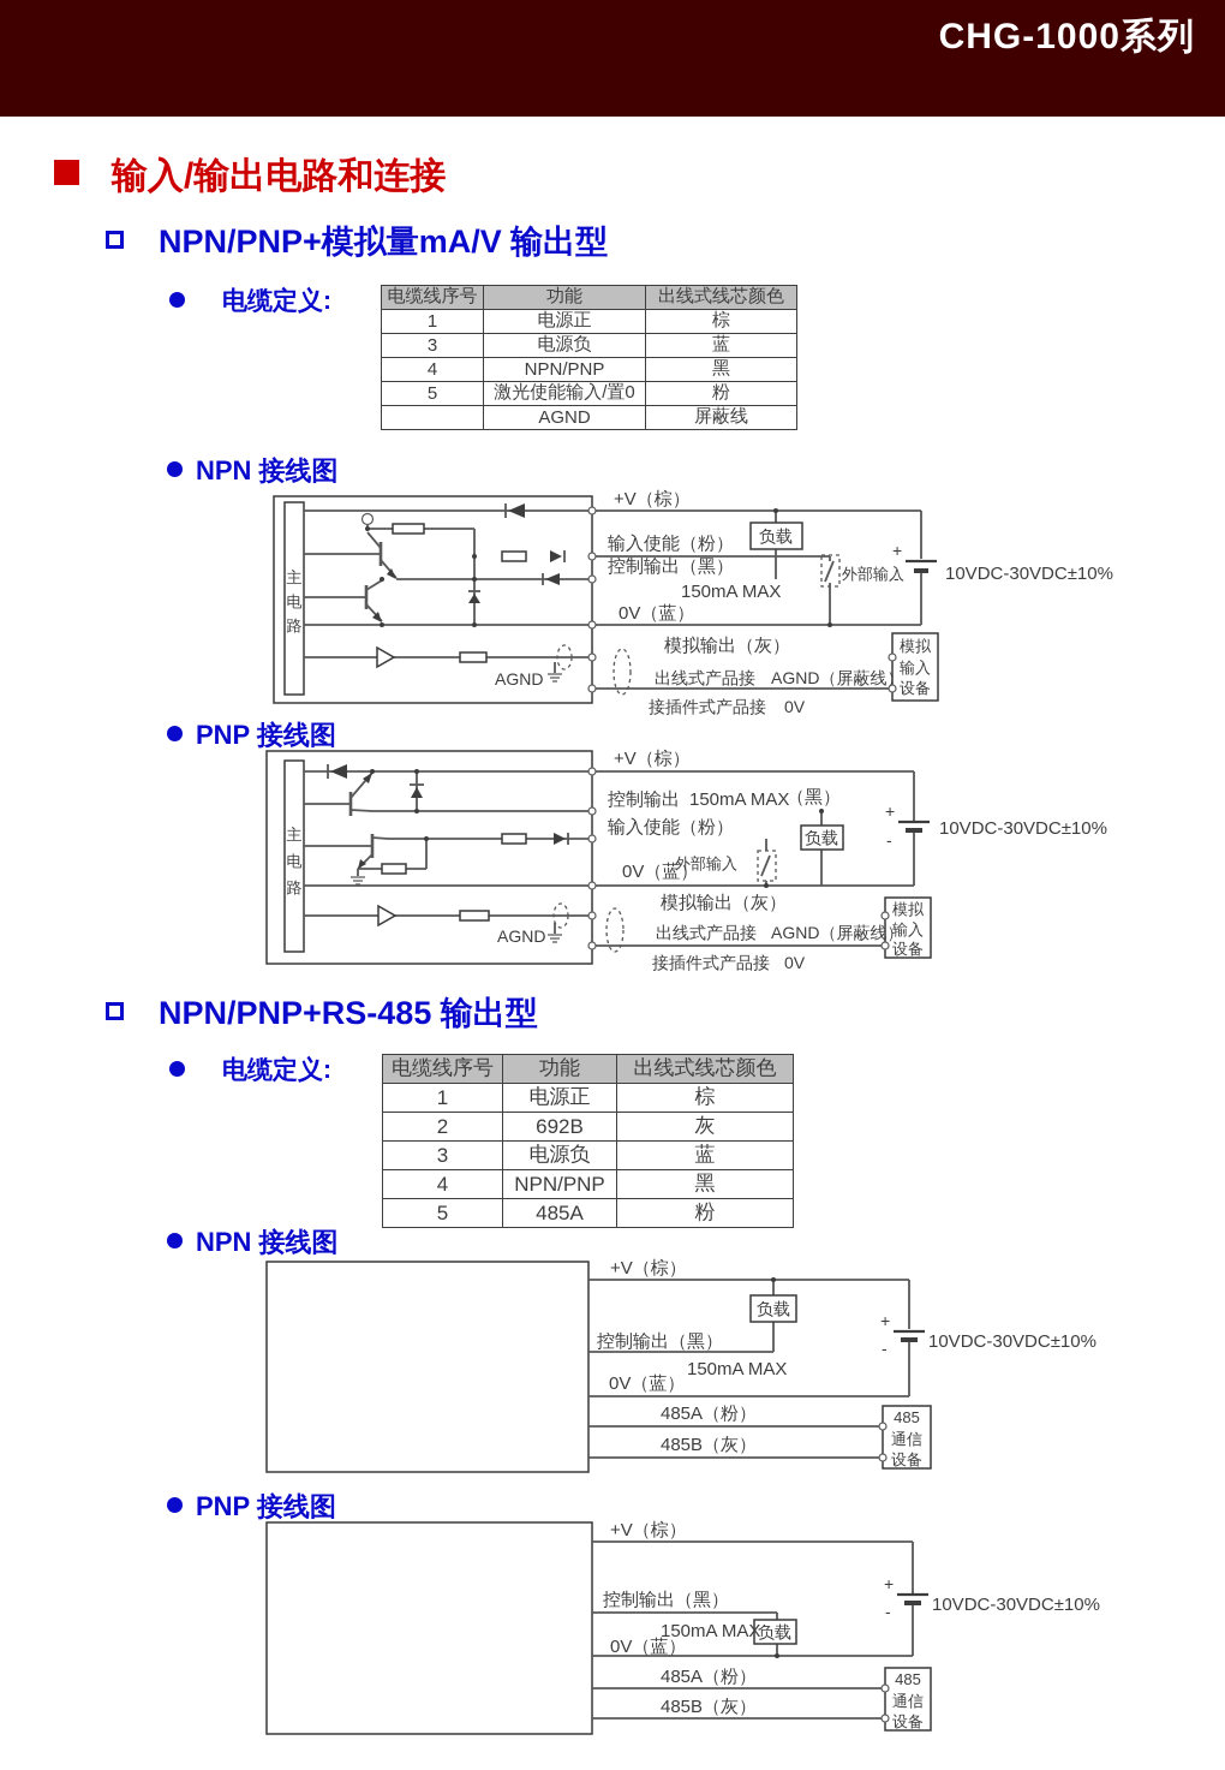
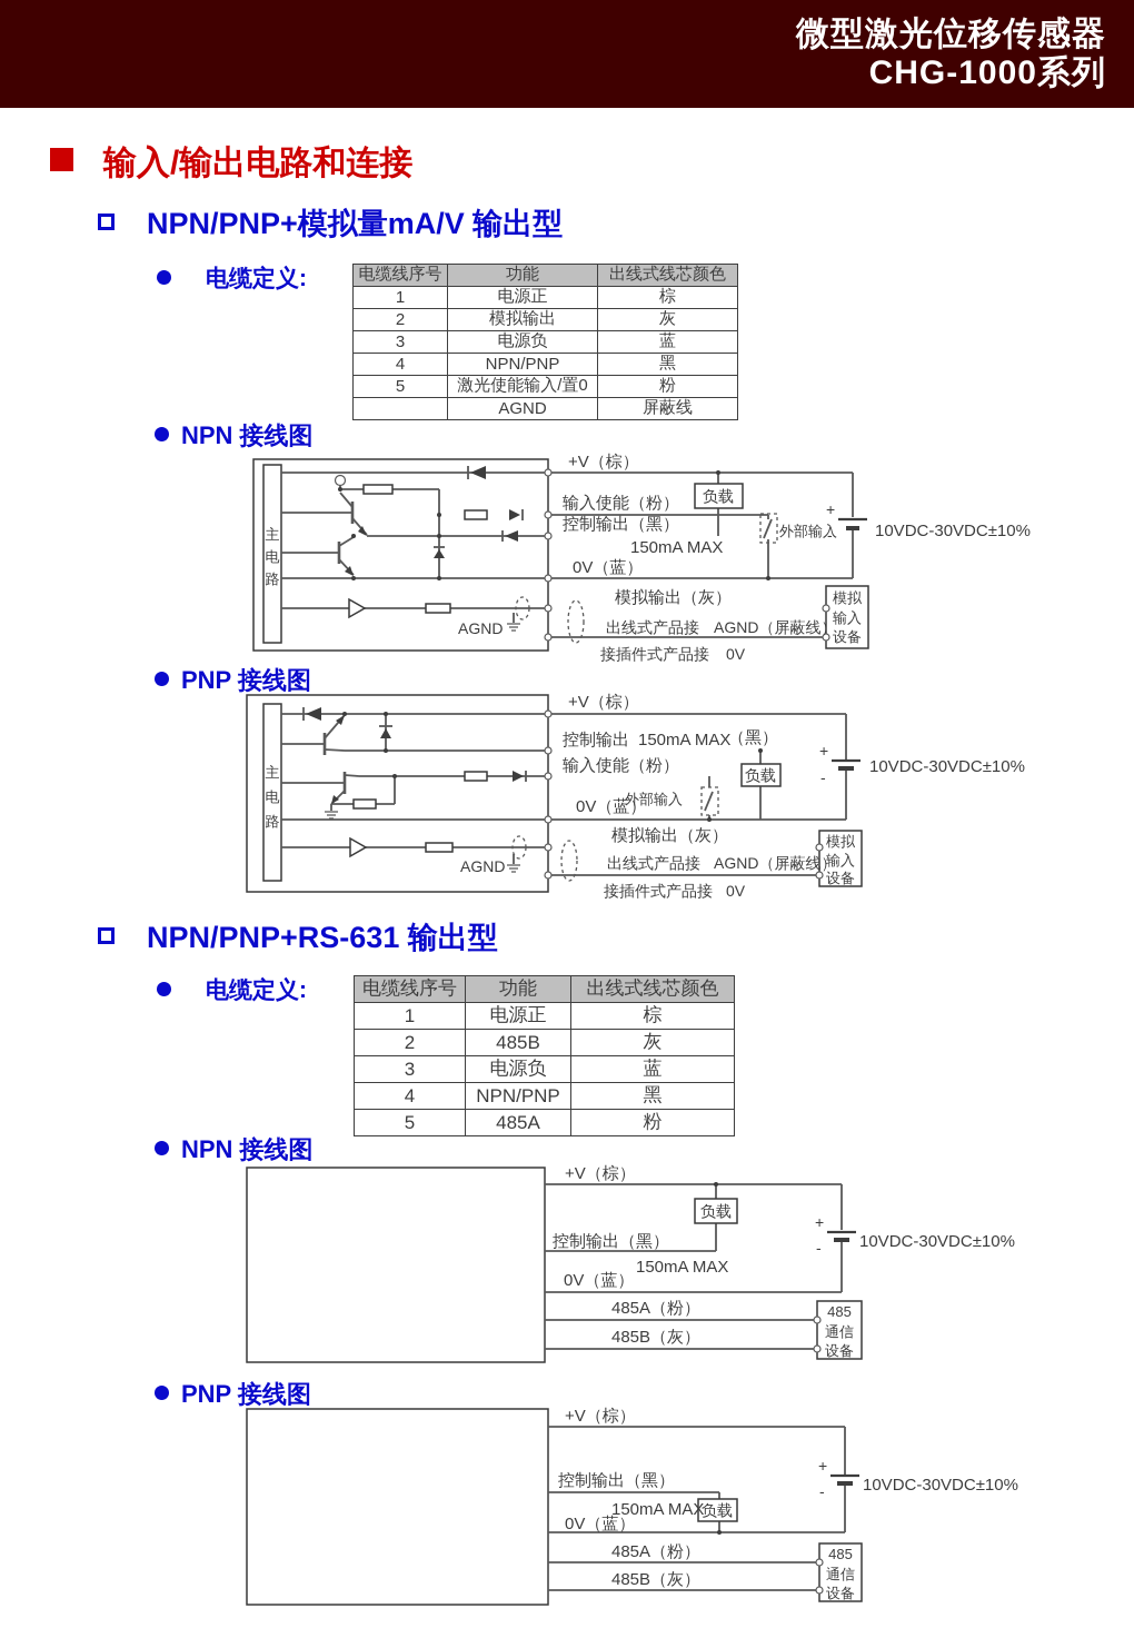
+ 微型激光位移传感器
  CHG-1000系列
  输入/输出电路和连接
  NPN/PNP+模拟量mA/V 输出型
  电缆定义:
  电缆线序号	功能	出线式线芯颜色
  1	电源正	棕
+ 2	模拟输出	灰
  3	电源负	蓝
  4	NPN/PNP	黑
  5	激光使能输入/置0	粉
  	AGND	屏蔽线
  NPN 接线图
  主
  电
  路
  负载
  模拟
  输入
  设备
  +V（棕）
  输入使能（粉）
  控制输出（黑）
  150mA MAX
  0V（蓝）
  模拟输出（灰）
  AGND
  出线式产品接
  AGND（屏蔽线）
  接插件式产品接
  0V
  外部输入
  +
  -
  10VDC-30VDC±10%
  PNP 接线图
  主
  电
  路
  负载
  模拟
  输入
  设备
  +V（棕）
  控制输出
  150mA MAX
  （黑）
  输入使能（粉）
  0V（蓝）
  外部输入
  模拟输出（灰）
  AGND
  出线式产品接
  AGND（屏蔽线）
  接插件式产品接
  0V
  +
  -
  10VDC-30VDC±10%
- NPN/PNP+RS-485 输出型
+ NPN/PNP+RS-631 输出型
  电缆定义:
  电缆线序号	功能	出线式线芯颜色
  1	电源正	棕
- 2	692B	灰
+ 2	485B	灰
  3	电源负	蓝
  4	NPN/PNP	黑
  5	485A	粉
  NPN 接线图
  负载
  485
  通信
  设备
  +V（棕）
  控制输出（黑）
  150mA MAX
  0V（蓝）
  485A（粉）
  485B（灰）
  +
  -
  10VDC-30VDC±10%
  PNP 接线图
  负载
  485
  通信
  设备
  +V（棕）
  控制输出（黑）
  150mA MAX
  0V（蓝）
  485A（粉）
  485B（灰）
  +
  -
  10VDC-30VDC±10%
